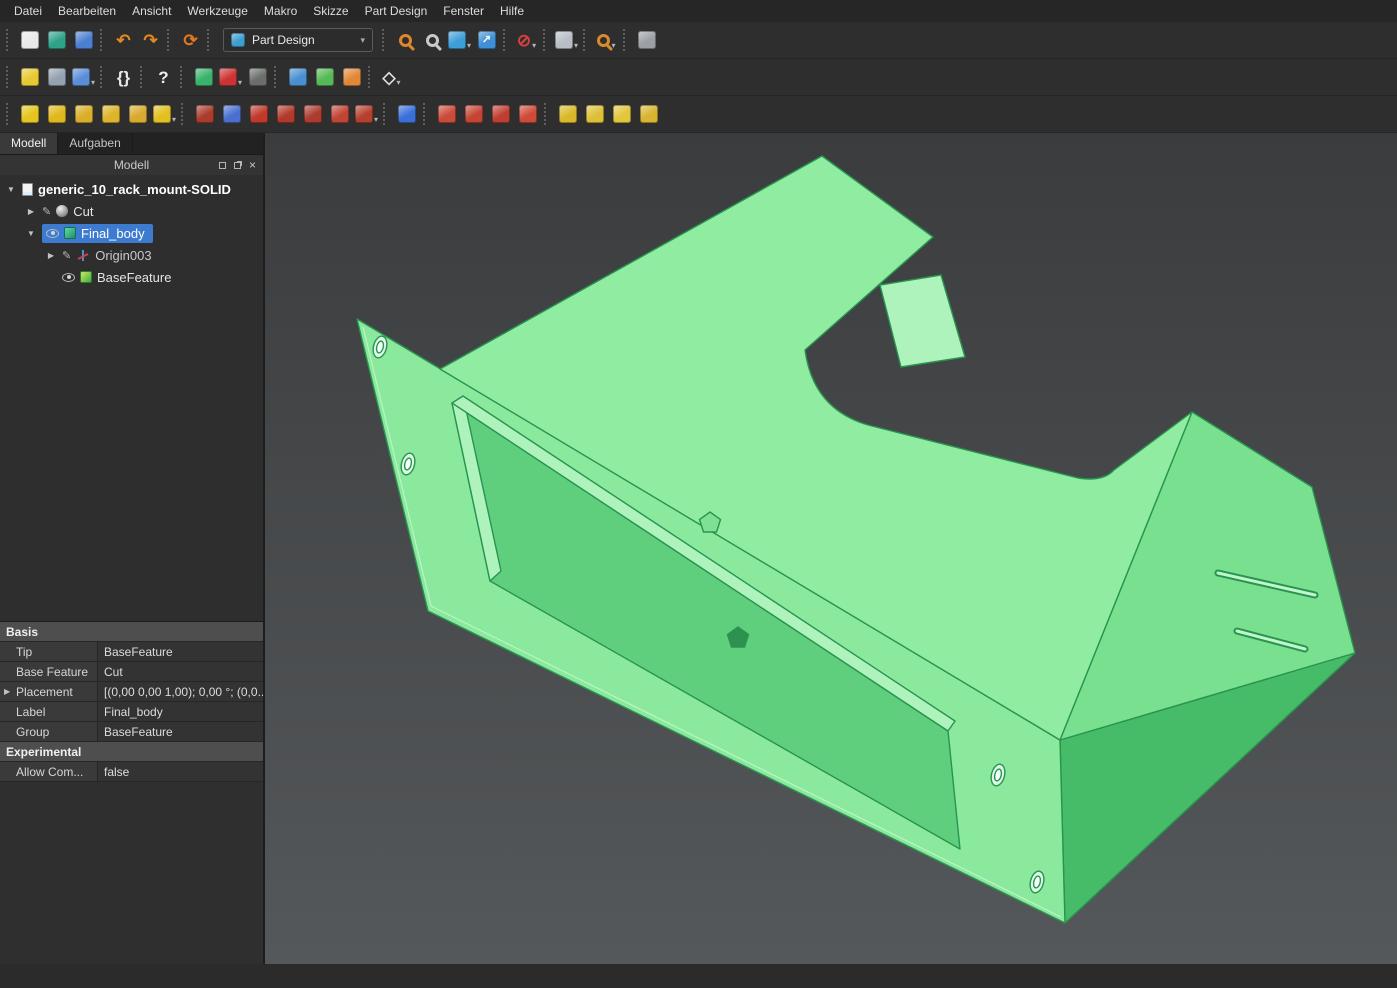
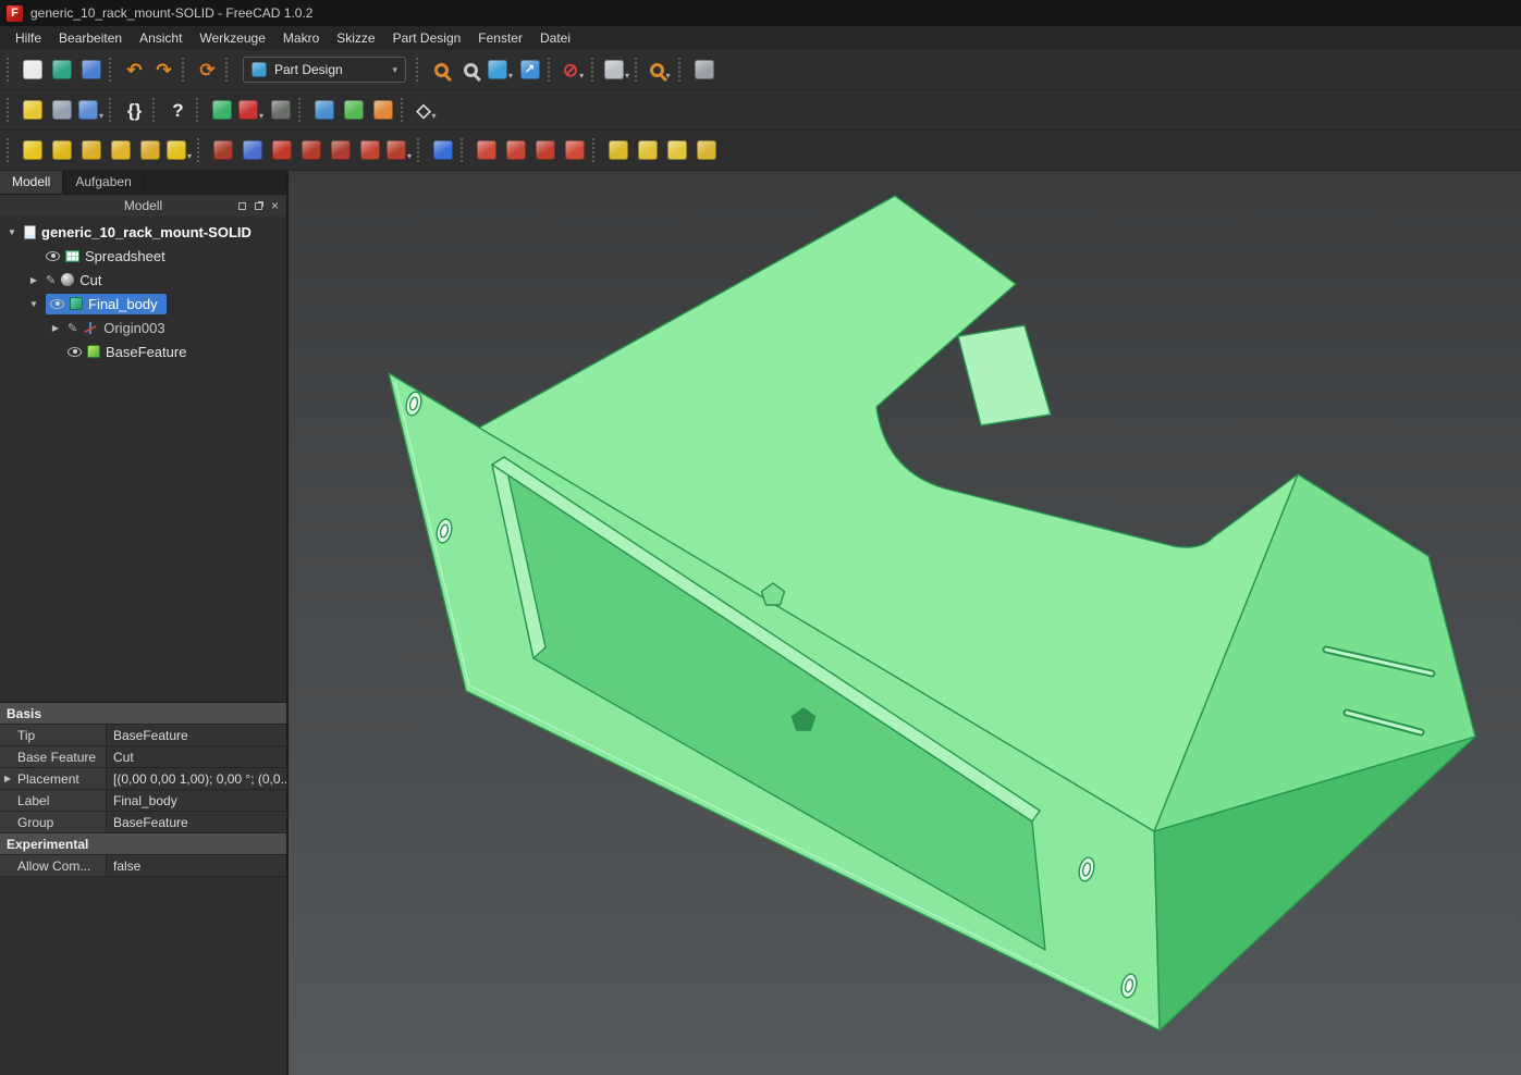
+ F
+ generic_10_rack_mount-SOLID - FreeCAD 1.0.2
- Datei
+ Hilfe
  Bearbeiten
  Ansicht
  Werkzeuge
  Makro
  Skizze
  Part Design
  Fenster
- Hilfe
+ Datei
  ↶
  ↷
  ⟳
  Part Design
  ▾
  ▾
  ↗
  ⊘
  ▾
  ▾
  ▾
  ▾
  {}
  ?
  ▾
  ◇
  ▾
  ▾
  ▾
  Modell
  Aufgaben
  Modell
  ×
  ▼
  generic_10_rack_mount-SOLID
+ Spreadsheet
  ▶
  ✎
  Cut
  ▼
  Final_body
  ▶
  ✎
  Origin003
  BaseFeature
  Basis
  Tip
  BaseFeature
  Base Feature
  Cut
  ▶
  Placement
  [(0,00 0,00 1,00); 0,00 °; (0,0.
  Label
  Final_body
  Group
  BaseFeature
  Experimental
  Allow Com...
  false
